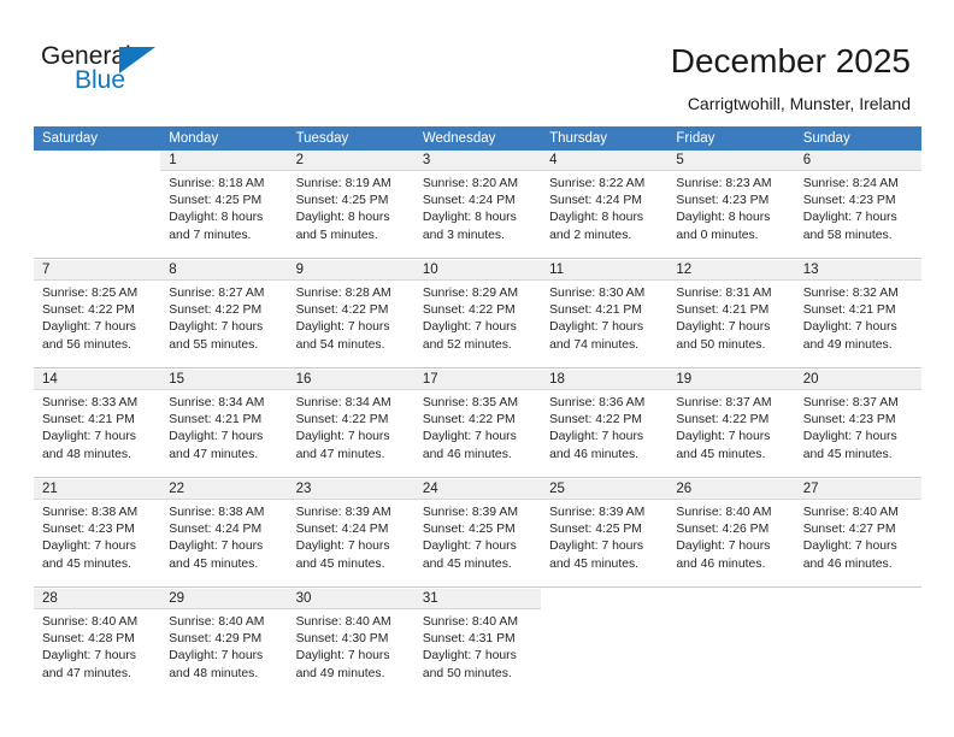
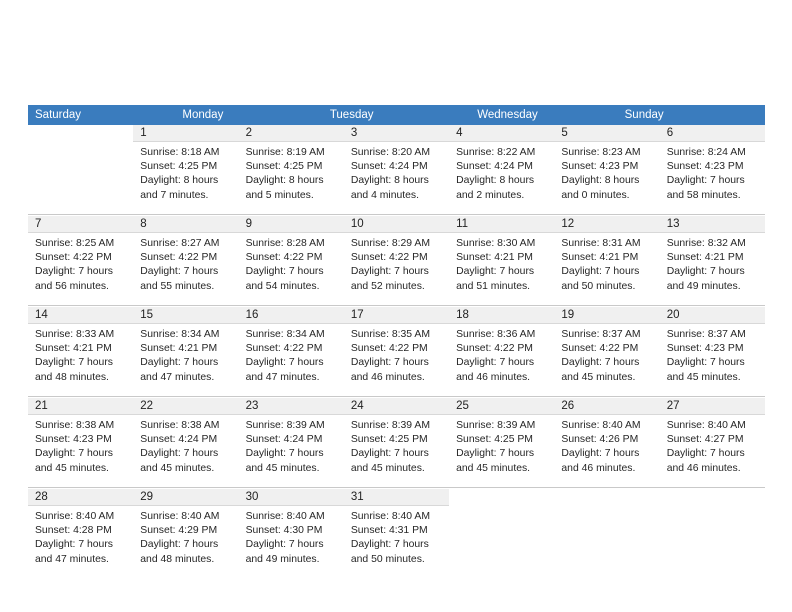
- General
- Blue
- December 2025
- Carrigtwohill, Munster, Ireland
  Saturday
  Monday
  Tuesday
  Wednesday
- Thursday
- Friday
  Sunday
  1
  Sunrise: 8:18 AM
  Sunset: 4:25 PM
  Daylight: 8 hours
  and 7 minutes.
  2
  Sunrise: 8:19 AM
  Sunset: 4:25 PM
  Daylight: 8 hours
  and 5 minutes.
  3
  Sunrise: 8:20 AM
  Sunset: 4:24 PM
  Daylight: 8 hours
- and 3 minutes.
+ and 4 minutes.
  4
  Sunrise: 8:22 AM
  Sunset: 4:24 PM
  Daylight: 8 hours
  and 2 minutes.
  5
  Sunrise: 8:23 AM
  Sunset: 4:23 PM
  Daylight: 8 hours
  and 0 minutes.
  6
  Sunrise: 8:24 AM
  Sunset: 4:23 PM
  Daylight: 7 hours
  and 58 minutes.
  7
  Sunrise: 8:25 AM
  Sunset: 4:22 PM
  Daylight: 7 hours
  and 56 minutes.
  8
  Sunrise: 8:27 AM
  Sunset: 4:22 PM
  Daylight: 7 hours
  and 55 minutes.
  9
  Sunrise: 8:28 AM
  Sunset: 4:22 PM
  Daylight: 7 hours
  and 54 minutes.
  10
  Sunrise: 8:29 AM
  Sunset: 4:22 PM
  Daylight: 7 hours
  and 52 minutes.
  11
  Sunrise: 8:30 AM
  Sunset: 4:21 PM
  Daylight: 7 hours
- and 74 minutes.
+ and 51 minutes.
  12
  Sunrise: 8:31 AM
  Sunset: 4:21 PM
  Daylight: 7 hours
  and 50 minutes.
  13
  Sunrise: 8:32 AM
  Sunset: 4:21 PM
  Daylight: 7 hours
  and 49 minutes.
  14
  Sunrise: 8:33 AM
  Sunset: 4:21 PM
  Daylight: 7 hours
  and 48 minutes.
  15
  Sunrise: 8:34 AM
  Sunset: 4:21 PM
  Daylight: 7 hours
  and 47 minutes.
  16
  Sunrise: 8:34 AM
  Sunset: 4:22 PM
  Daylight: 7 hours
  and 47 minutes.
  17
  Sunrise: 8:35 AM
  Sunset: 4:22 PM
  Daylight: 7 hours
  and 46 minutes.
  18
  Sunrise: 8:36 AM
  Sunset: 4:22 PM
  Daylight: 7 hours
  and 46 minutes.
  19
  Sunrise: 8:37 AM
  Sunset: 4:22 PM
  Daylight: 7 hours
  and 45 minutes.
  20
  Sunrise: 8:37 AM
  Sunset: 4:23 PM
  Daylight: 7 hours
  and 45 minutes.
  21
  Sunrise: 8:38 AM
  Sunset: 4:23 PM
  Daylight: 7 hours
  and 45 minutes.
  22
  Sunrise: 8:38 AM
  Sunset: 4:24 PM
  Daylight: 7 hours
  and 45 minutes.
  23
  Sunrise: 8:39 AM
  Sunset: 4:24 PM
  Daylight: 7 hours
  and 45 minutes.
  24
  Sunrise: 8:39 AM
  Sunset: 4:25 PM
  Daylight: 7 hours
  and 45 minutes.
  25
  Sunrise: 8:39 AM
  Sunset: 4:25 PM
  Daylight: 7 hours
  and 45 minutes.
  26
  Sunrise: 8:40 AM
  Sunset: 4:26 PM
  Daylight: 7 hours
  and 46 minutes.
  27
  Sunrise: 8:40 AM
  Sunset: 4:27 PM
  Daylight: 7 hours
  and 46 minutes.
  28
  Sunrise: 8:40 AM
  Sunset: 4:28 PM
  Daylight: 7 hours
  and 47 minutes.
  29
  Sunrise: 8:40 AM
  Sunset: 4:29 PM
  Daylight: 7 hours
  and 48 minutes.
  30
  Sunrise: 8:40 AM
  Sunset: 4:30 PM
  Daylight: 7 hours
  and 49 minutes.
  31
  Sunrise: 8:40 AM
  Sunset: 4:31 PM
  Daylight: 7 hours
  and 50 minutes.
